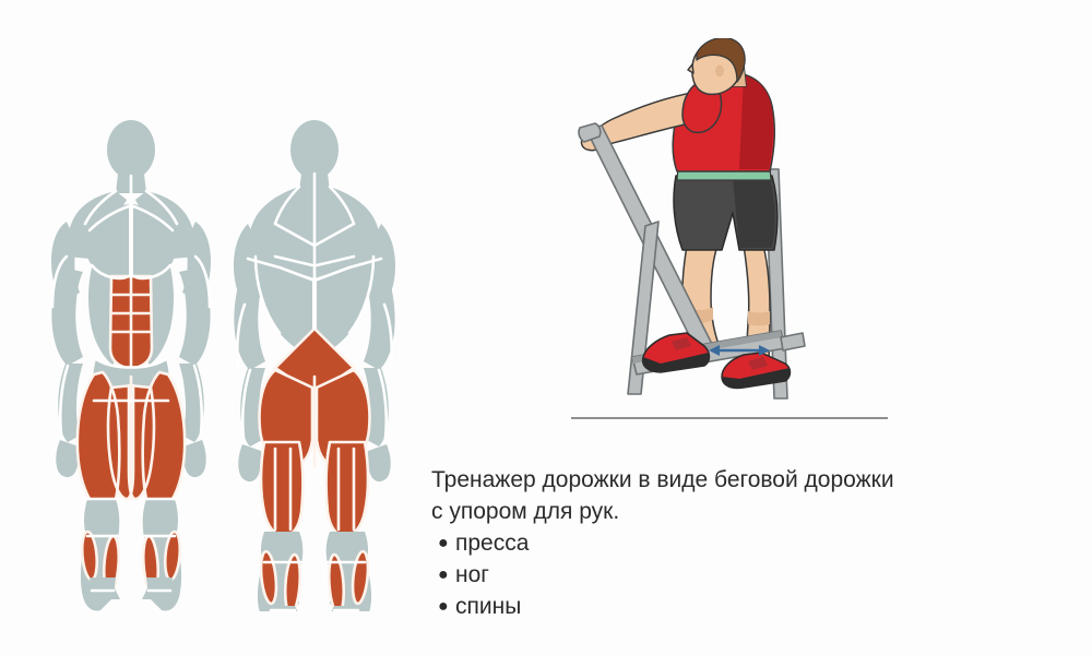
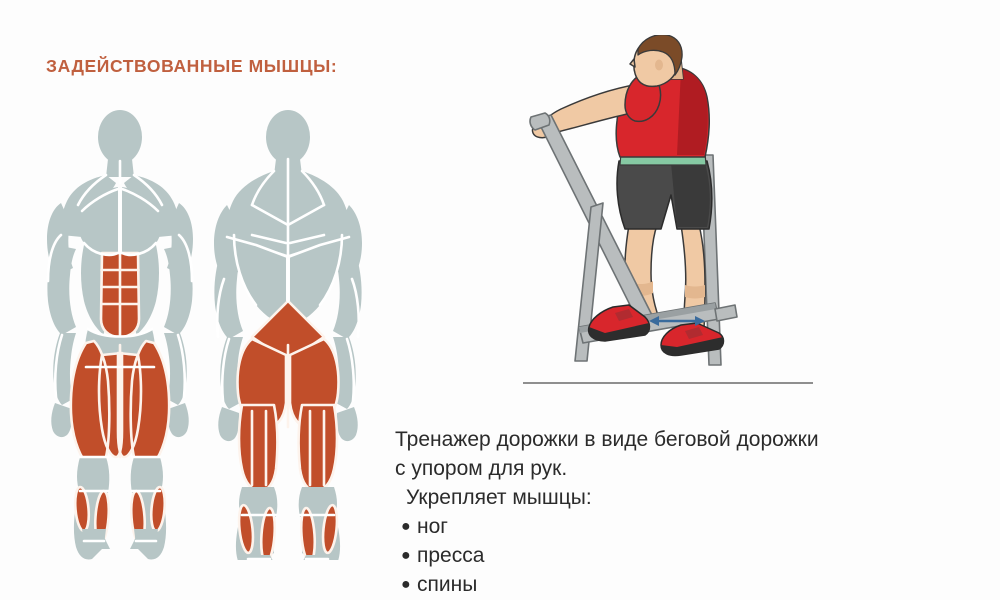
+ ЗАДЕЙСТВОВАННЫЕ МЫШЦЫ:
  Тренажер дорожки в виде беговой дорожки
  с упором для рук.
+ Укрепляет мышцы:
  ●
- пресса
+ ног
  ●
- ног
+ пресса
  ●
  спины
